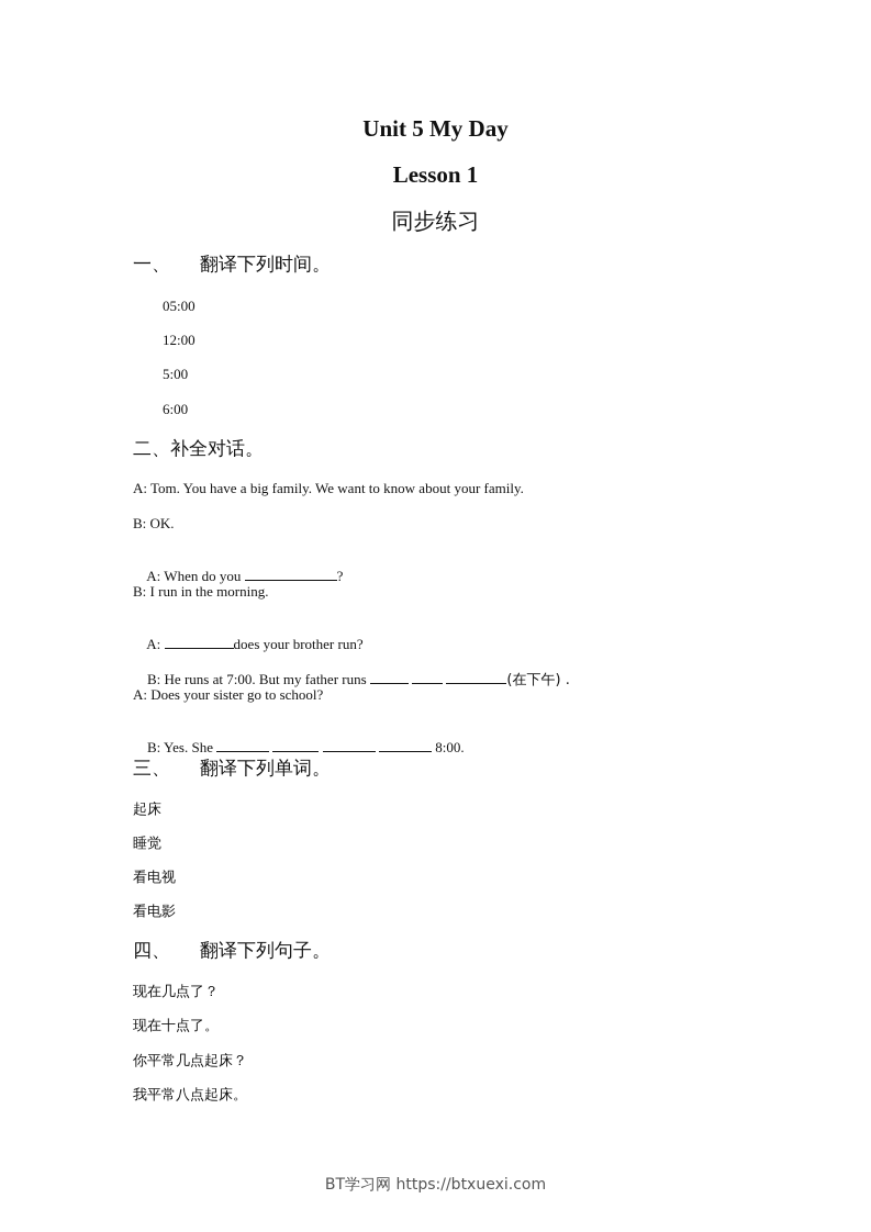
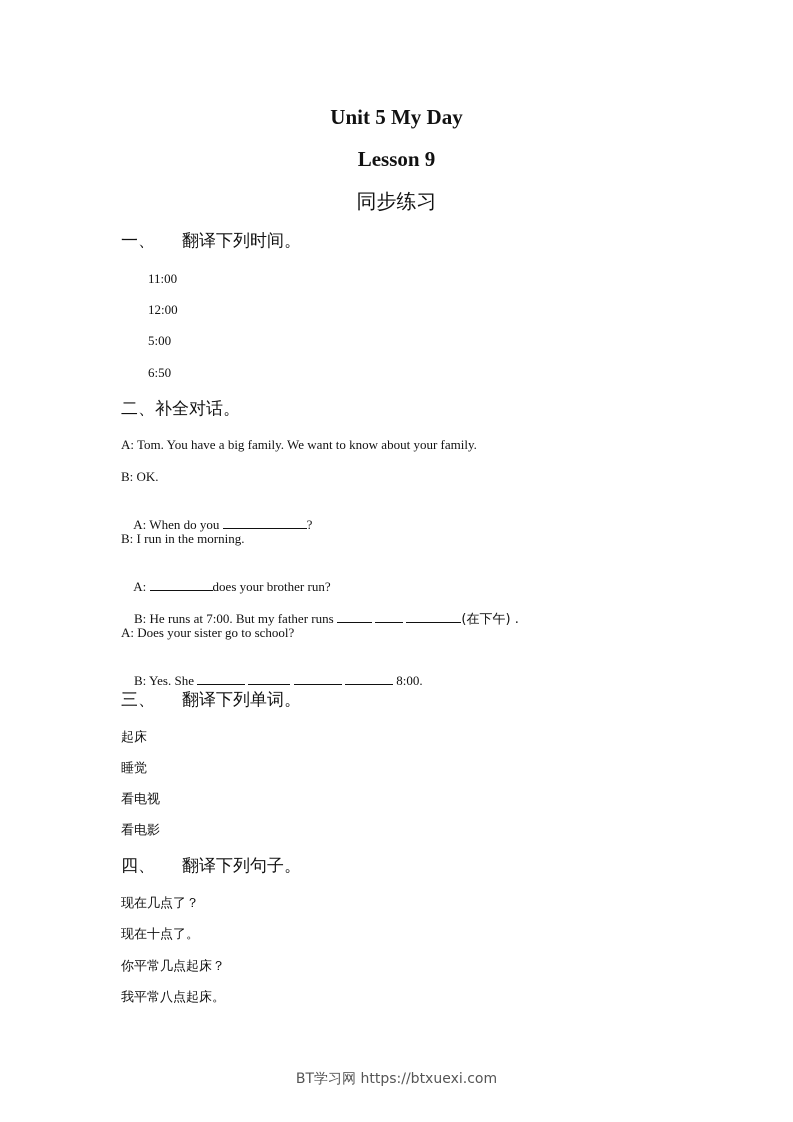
  Unit 5 My Day
- Lesson 1
+ Lesson 9
  同步练习
  一、 翻译下列时间。
- 05:00
+ 11:00
  12:00
  5:00
- 6:00
+ 6:50
  二、补全对话。
  A: Tom. You have a big family. We want to know about your family.
  B: OK.
  A: When do you ?
  B: I run in the morning.
  A: does your brother run?
  B: He runs at 7:00. But my father runs (在下午) .
  A: Does your sister go to school?
  B: Yes. She 8:00.
  三、 翻译下列单词。
  起床
  睡觉
  看电视
  看电影
  四、 翻译下列句子。
  现在几点了？
  现在十点了。
  你平常几点起床？
  我平常八点起床。
  BT学习网 https://btxuexi.com
